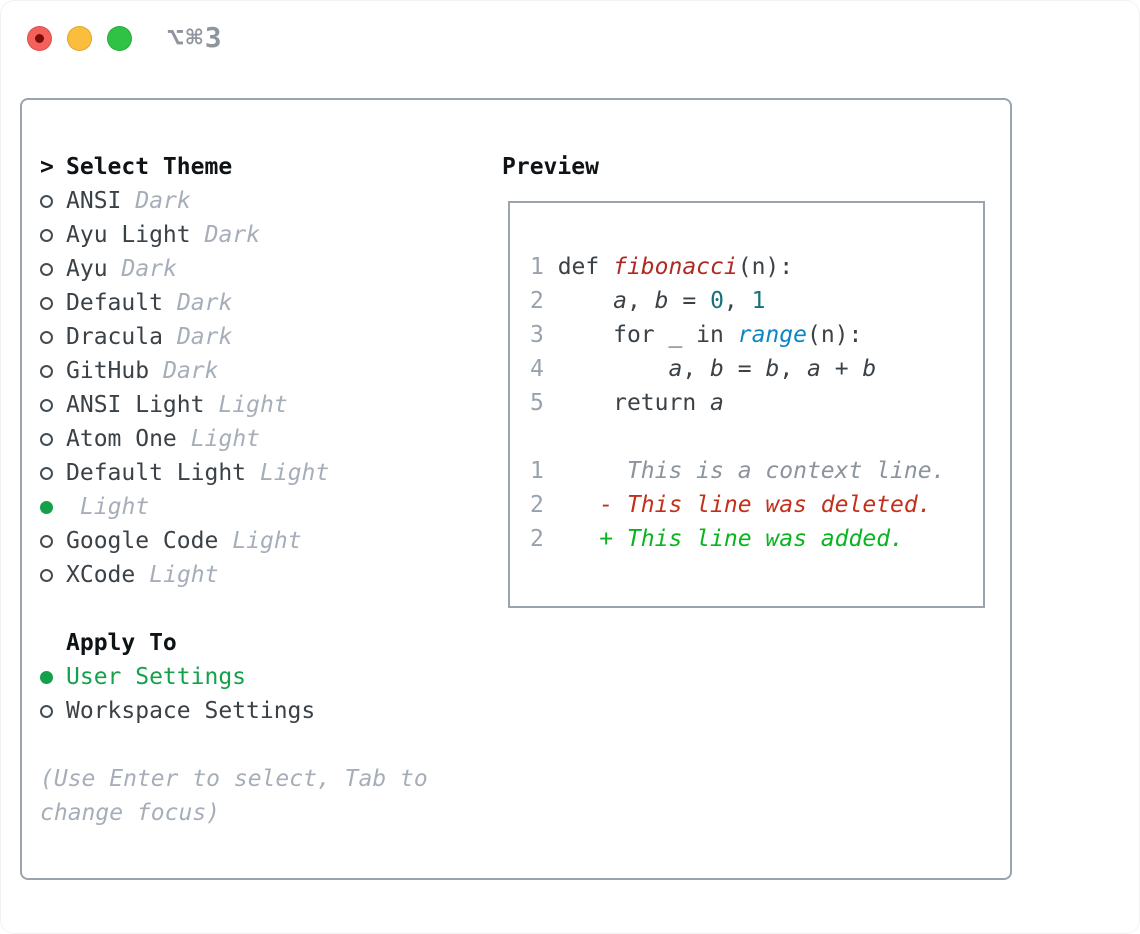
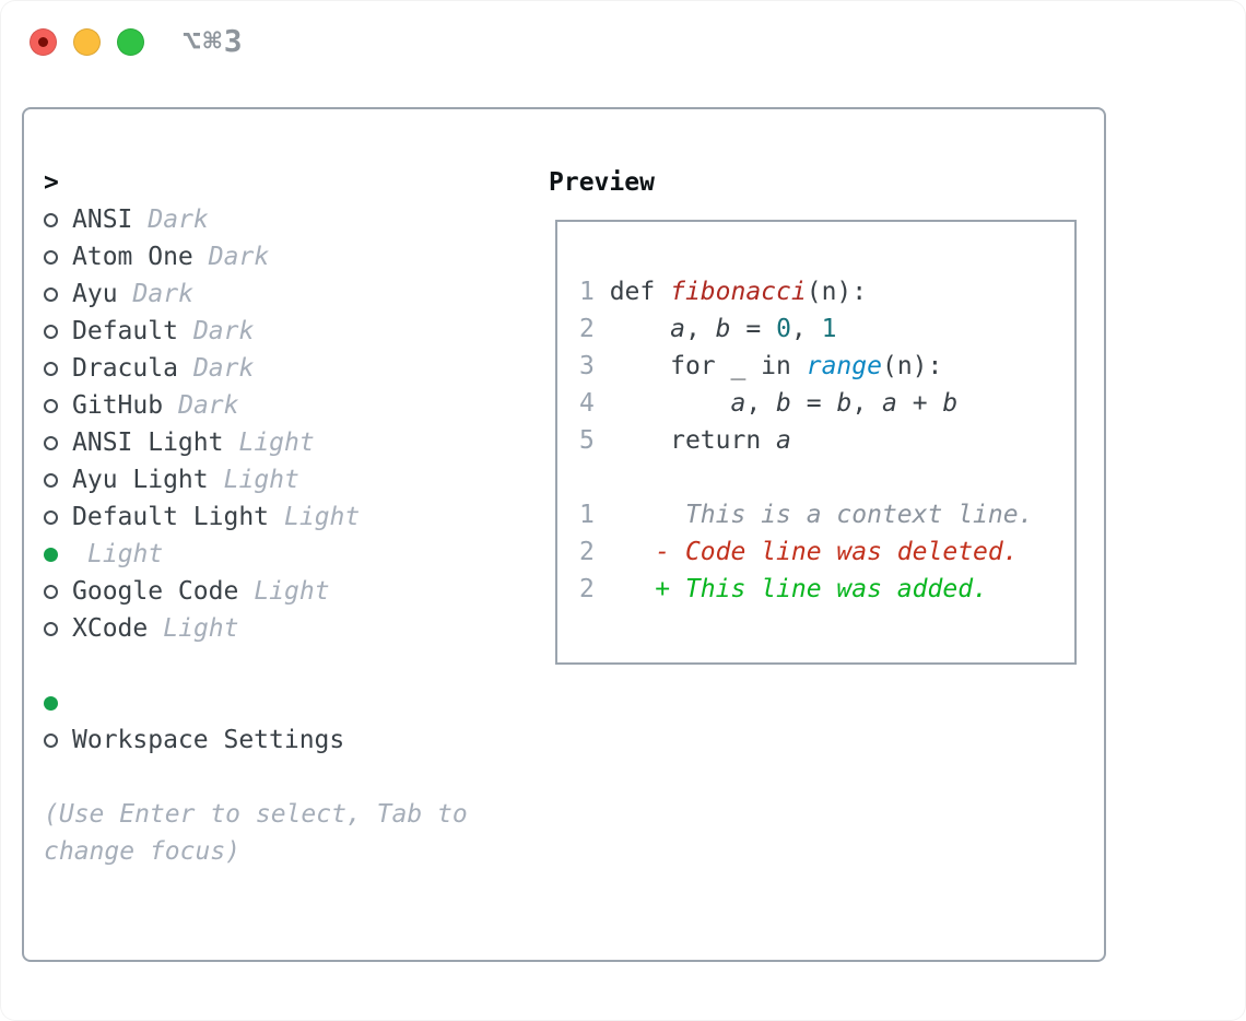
  ⌥⌘3
  >
- Select Theme
  ANSI
  Dark
- Ayu Light
+ Atom One
  Dark
  Ayu
  Dark
  Default
  Dark
  Dracula
  Dark
  GitHub
  Dark
  ANSI Light
  Light
- Atom One
+ Ayu Light
  Light
  Default Light
  Light
  Light
  Google Code
  Light
  XCode
  Light
- Apply To
- User Settings
  Workspace Settings
  (Use Enter to select, Tab to change focus)
  Preview
  1
  def
  fibonacci
  (n):
  2
  a
  ,
  b
  =
  0
  ,
  1
  3
  for _ in
  range
  (n):
  4
  a
  ,
  b
  =
  b
  ,
  a
  +
  b
  5
  return
  a
  1
  This is a context line.
  2
- - This line was deleted.
+ - Code line was deleted.
  2
  + This line was added.
